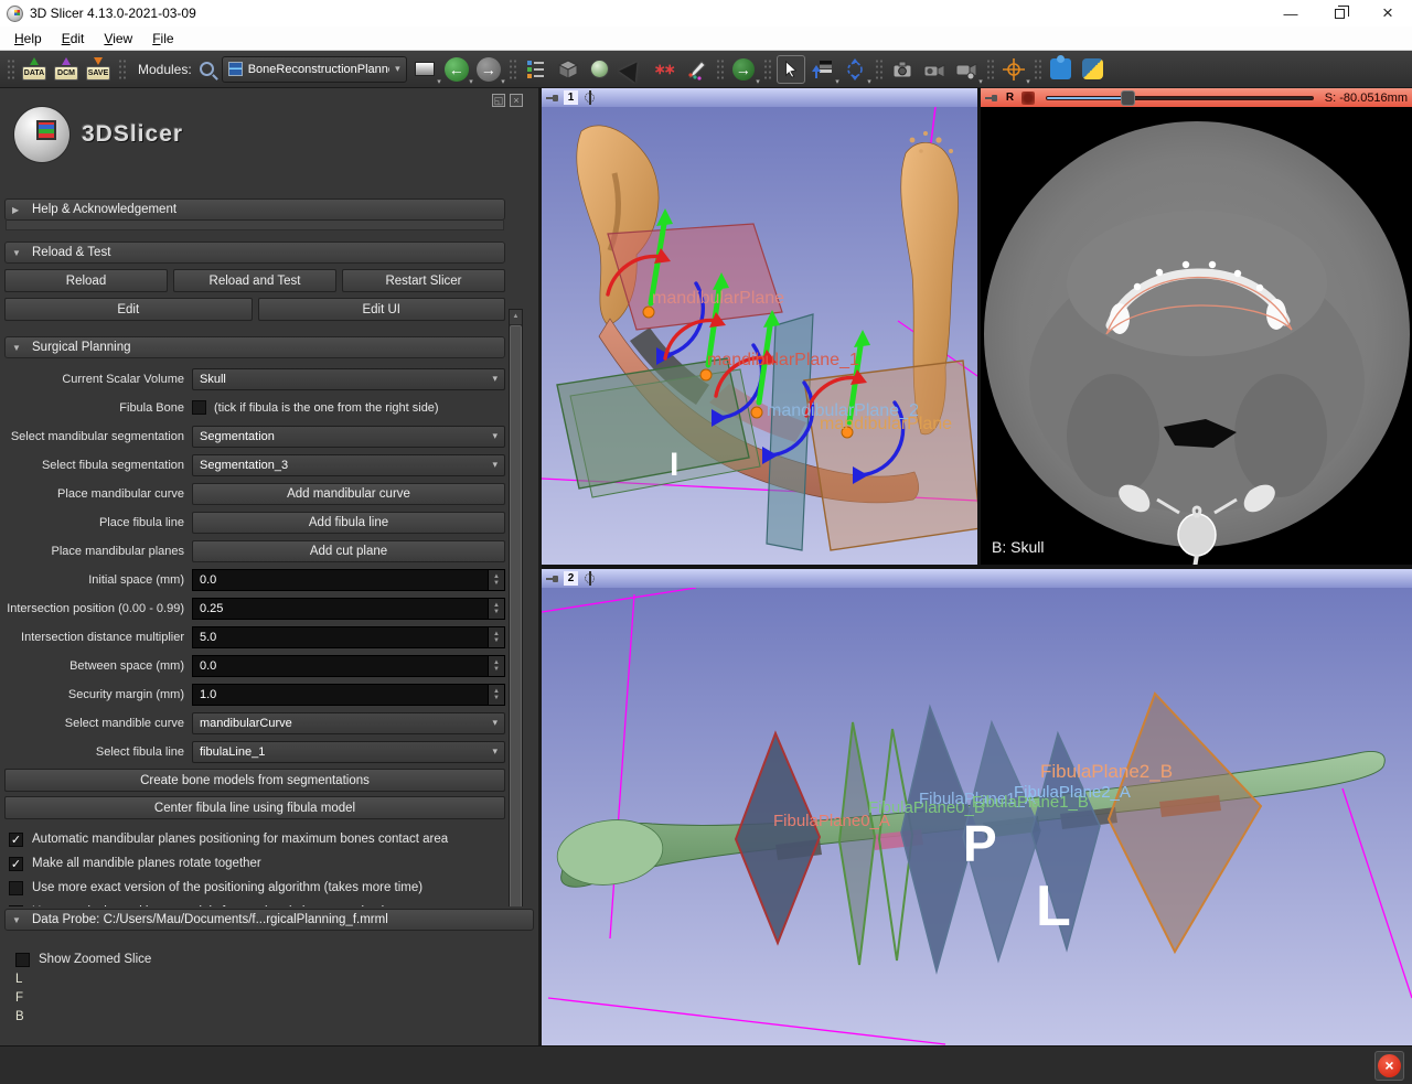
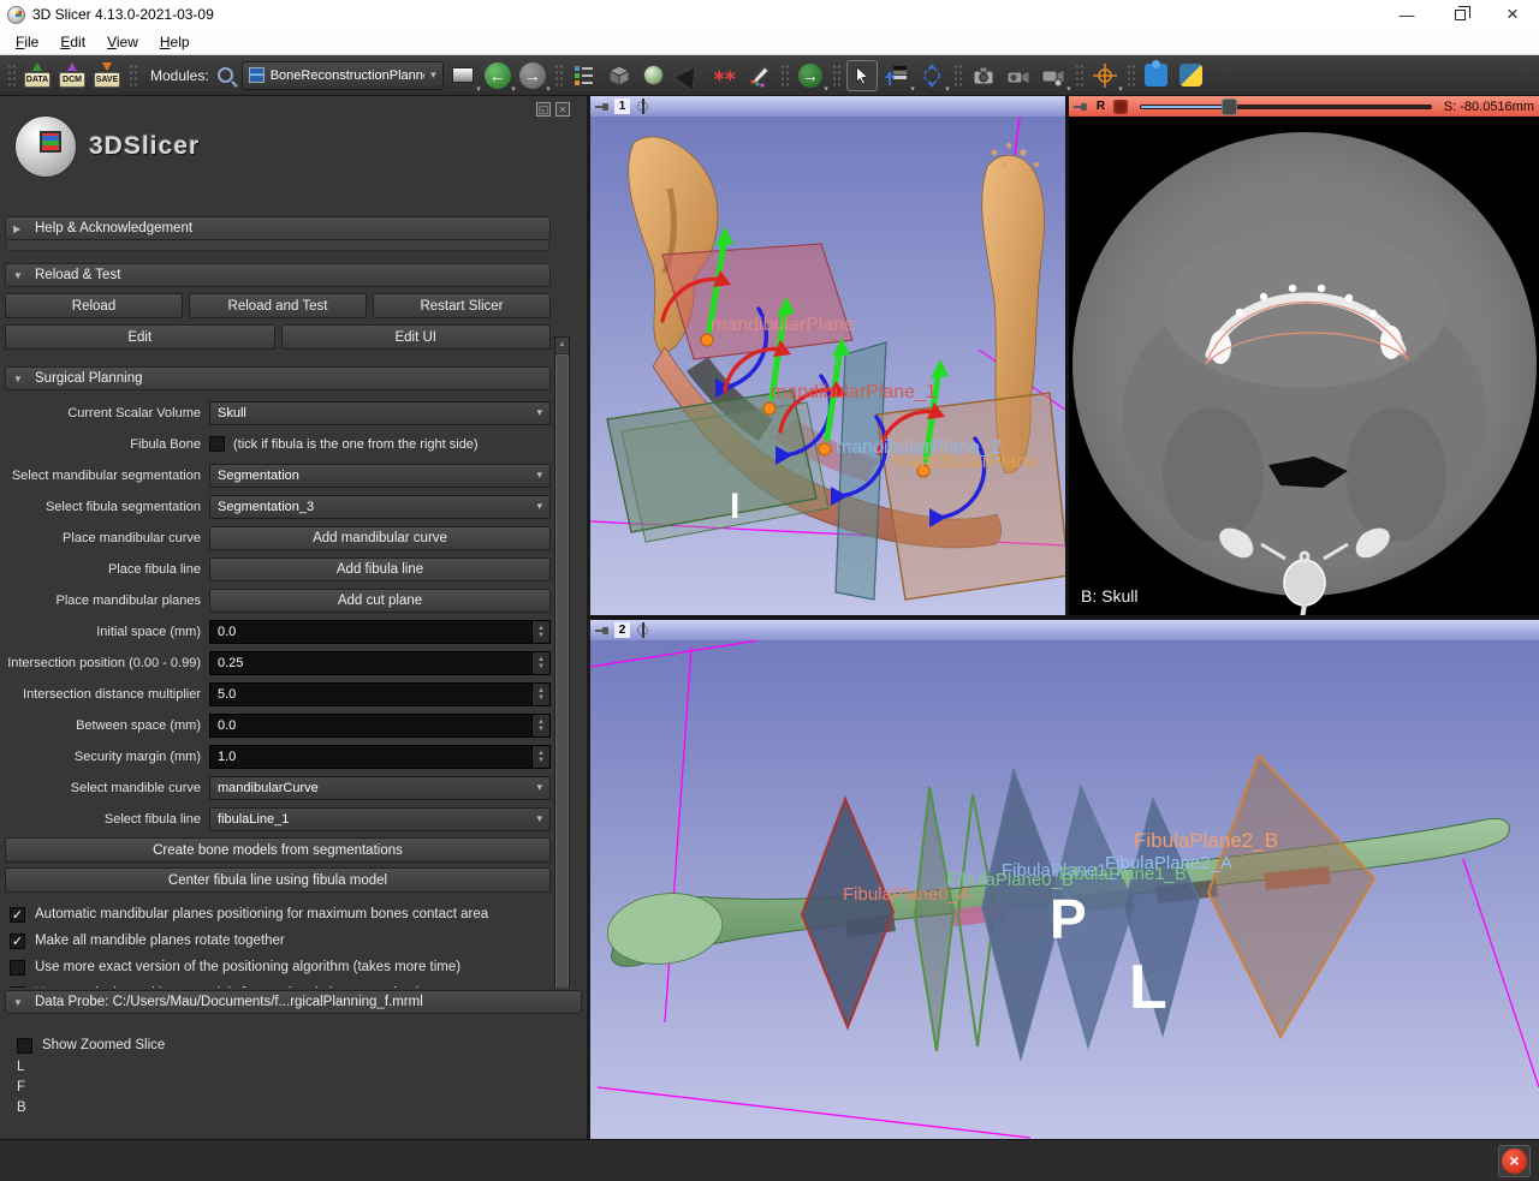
  3D Slicer 4.13.0-2021-03-09
  —
  ×
- Help
+ File
  Edit
  View
- File
+ Help
  Modules:
  BoneReconstructionPlann
  ▾
  ←
  →
  ∗∗
  →
  ◱
  ×
  3DSlicer
  ▶
  Help & Acknowledgement
  ▼
  Reload & Test
  Reload
  Reload and Test
  Restart Slicer
  Edit
  Edit UI
  ▼
  Surgical Planning
  Current Scalar Volume
  Skull
  ▾
  Fibula Bone
  (tick if fibula is the one from the right side)
  Select mandibular segmentation
  Segmentation
  ▾
  Select fibula segmentation
  Segmentation_3
  ▾
  Place mandibular curve
  Add mandibular curve
  Place fibula line
  Add fibula line
  Place mandibular planes
  Add cut plane
  Initial space (mm)
  0.0
  Intersection position (0.00 - 0.99)
  0.25
  Intersection distance multiplier
  5.0
  Between space (mm)
  0.0
  Security margin (mm)
  1.0
  Select mandible curve
  mandibularCurve
  ▾
  Select fibula line
  fibulaLine_1
  ▾
  Create bone models from segmentations
  Center fibula line using fibula model
  ✓
  Automatic mandibular planes positioning for maximum bones contact area
  ✓
  Make all mandible planes rotate together
  Use more exact version of the positioning algorithm (takes more time)
  ▼
  Data Probe: C:/Users/Mau/Documents/f...rgicalPlanning_f.mrml
  Show Zoomed Slice
  L
  F
  B
  1
  mandibularPlane
  mandibularPlane_1
  mandibularPlane_2
  mandibularPlane
  I
  R
  S: -80.0516mm
  B: Skull
  2
  FibulaPlane0_A
  FibulaPlane0_B
  FibulaPlane1_A
  FibulaPlane1_B
  FibulaPlane2_A
  FibulaPlane2_B
  P
  L
  ×
